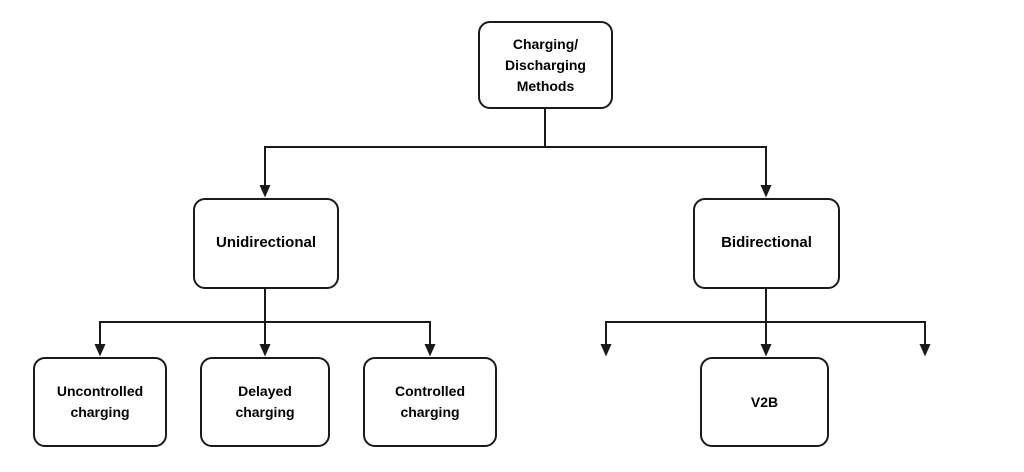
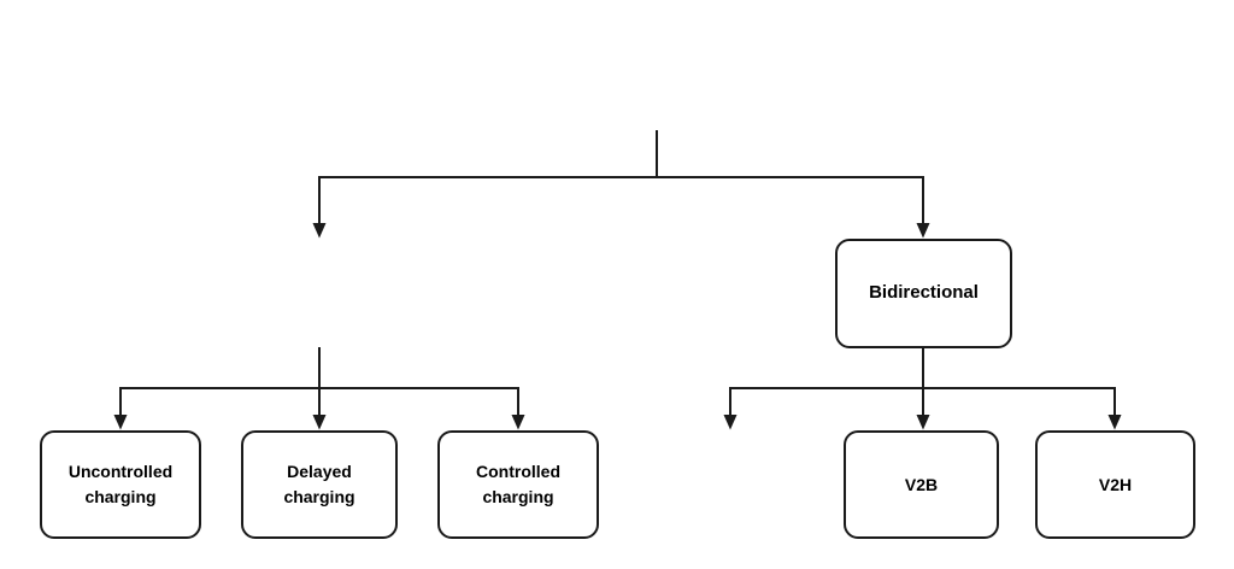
- Charging/
- Discharging
- Methods
- Unidirectional
  Bidirectional
  Uncontrolled
  charging
  Delayed
  charging
  Controlled
  charging
  V2B
+ V2H
